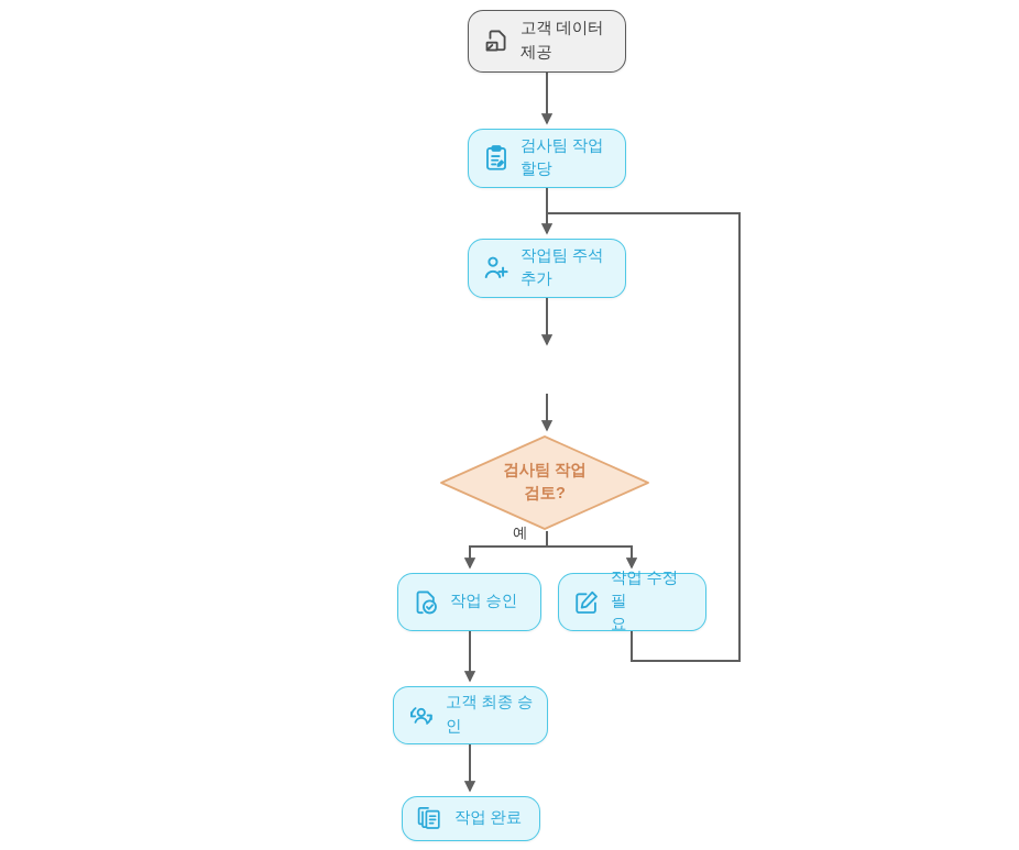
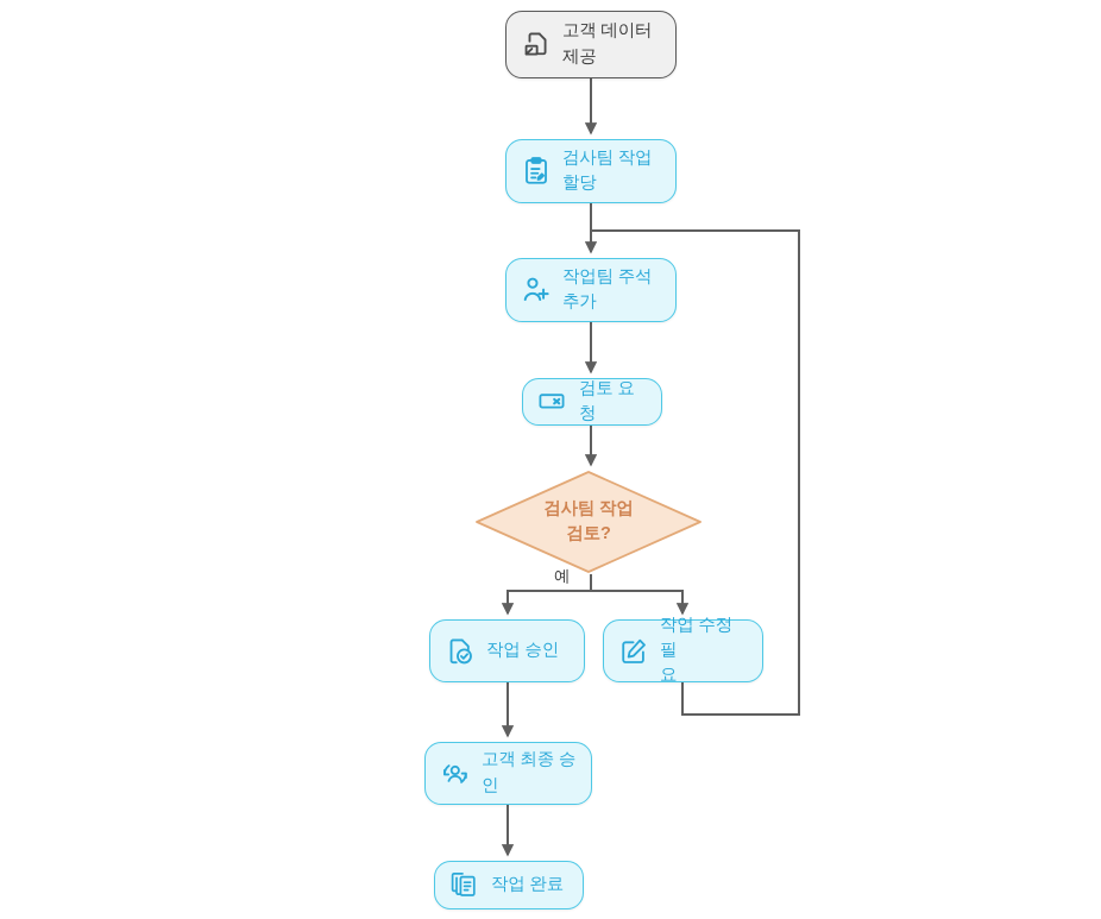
  예
  고객 데이터
  제공
  검사팀 작업
  할당
  작업팀 주석
  추가
+ 검토 요청
  검사팀 작업
  검토?
  작업 승인
  작업 수정 필
  요
  고객 최종 승
  인
  작업 완료
